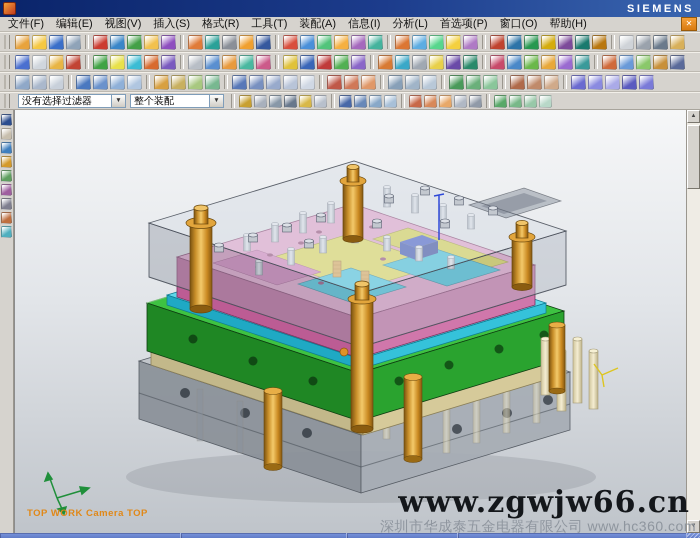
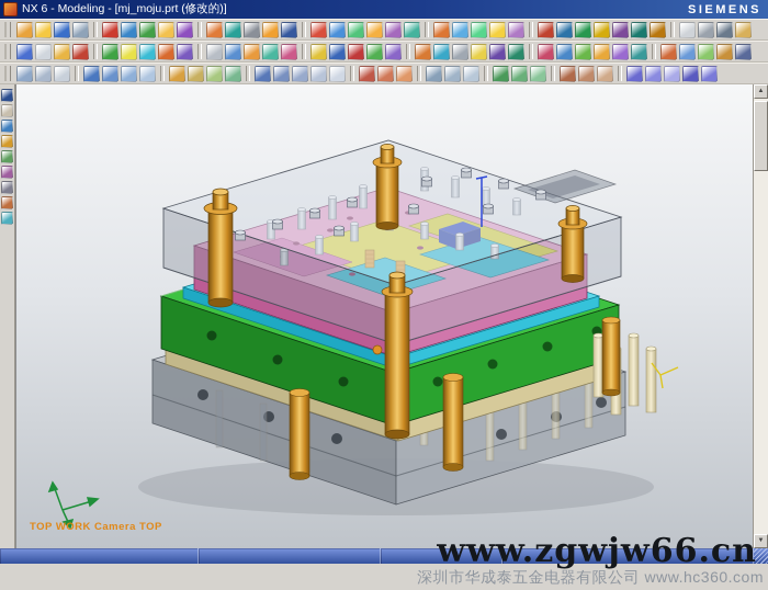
+ NX 6 - Modeling - [mj_moju.prt (修改的)]
  SIEMENS
- 文件(F)
- 编辑(E)
- 视图(V)
- 插入(S)
- 格式(R)
- 工具(T)
- 装配(A)
- 信息(I)
- 分析(L)
- 首选项(P)
- 窗口(O)
- 帮助(H)
- ✕
- 没有选择过滤器
- 整个装配
  TOP WORK Camera TOP
  www.zgwjw66.cn
  深圳市华成泰五金电器有限公司 www.hc360.com
